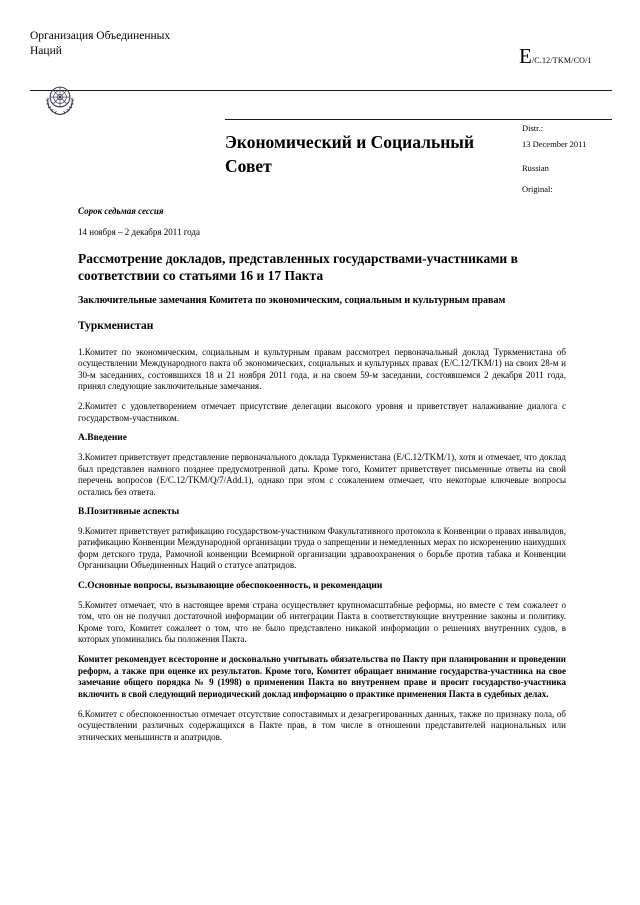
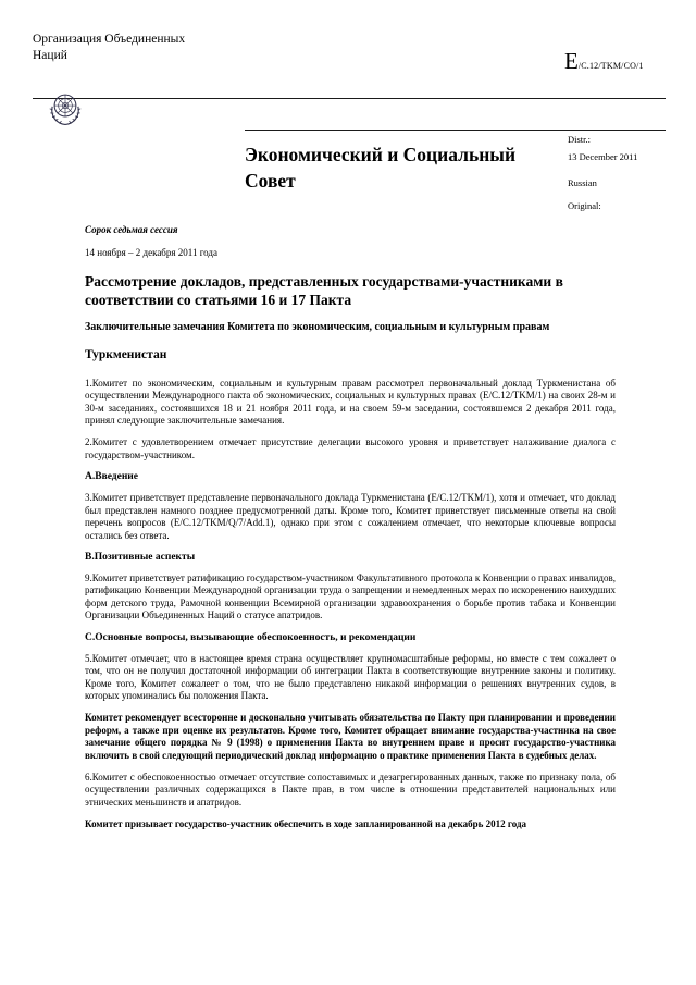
  Организация Объединенных
  Наций
  E
  /C.12/TKM/CO/1
  Экономический и Социальный Совет
  Distr.:
  13 December 2011
  Russian
  Original:
  Сорок седьмая сессия
  14 ноября – 2 декабря 2011 года
  Рассмотрение докладов, представленных государствами-участниками в соответствии со статьями 16 и 17 Пакта
  Заключительные замечания Комитета по экономическим, социальным и культурным правам
  Туркменистан
  1.Комитет по экономическим, социальным и культурным правам рассмотрел первоначальный доклад Туркменистана об осуществлении Международного пакта об экономических, социальных и культурных правах (E/C.12/TKM/1) на своих 28-м и 30-м заседаниях, состоявшихся 18 и 21 ноября 2011 года, и на своем 59-м заседании, состоявшемся 2 декабря 2011 года, принял следующие заключительные замечания.
  2.Комитет с удовлетворением отмечает присутствие делегации высокого уровня и приветствует налаживание диалога с государством-участником.
  A.Введение
  3.Комитет приветствует представление первоначального доклада Туркменистана (E/C.12/TKM/1), хотя и отмечает, что доклад был представлен намного позднее предусмотренной даты. Кроме того, Комитет приветствует письменные ответы на свой перечень вопросов (E/C.12/TKM/Q/7/Add.1), однако при этом с сожалением отмечает, что некоторые ключевые вопросы остались без ответа.
  B.Позитивные аспекты
  9.Комитет приветствует ратификацию государством-участником Факультативного протокола к Конвенции о правах инвалидов, ратификацию Конвенции Международной организации труда о запрещении и немедленных мерах по искоренению наихудших форм детского труда, Рамочной конвенции Всемирной организации здравоохранения о борьбе против табака и Конвенции Организации Объединенных Наций о статусе апатридов.
  C.Основные вопросы, вызывающие обеспокоенность, и рекомендации
  5.Комитет отмечает, что в настоящее время страна осуществляет крупномасштабные реформы, но вместе с тем сожалеет о том, что он не получил достаточной информации об интеграции Пакта в соответствующие внутренние законы и политику. Кроме того, Комитет сожалеет о том, что не было представлено никакой информации о решениях внутренних судов, в которых упоминались бы положения Пакта.
  Комитет рекомендует всесторонне и досконально учитывать обязательства по Пакту при планировании и проведении реформ, а также при оценке их результатов. Кроме того, Комитет обращает внимание государства-участника на свое замечание общего порядка № 9 (1998) о применении Пакта во внутреннем праве и просит государство-участника включить в свой следующий периодический доклад информацию о практике применения Пакта в судебных делах.
  6.Комитет с обеспокоенностью отмечает отсутствие сопоставимых и дезагрегированных данных, также по признаку пола, об осуществлении различных содержащихся в Пакте прав, в том числе в отношении представителей национальных или этнических меньшинств и апатридов.
+ Комитет призывает государство-участник обеспечить в ходе запланированной на декабрь 2012 года
